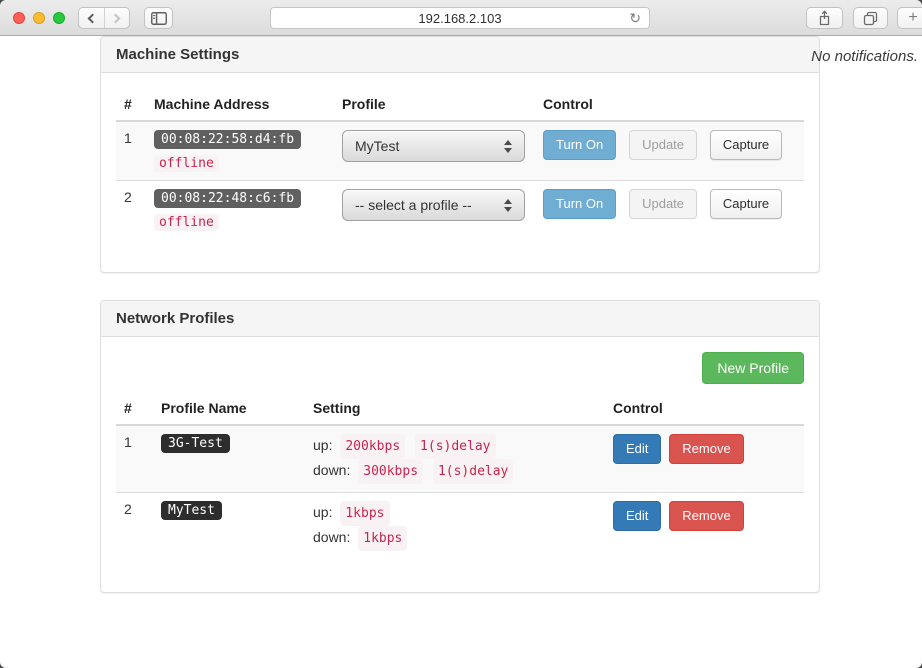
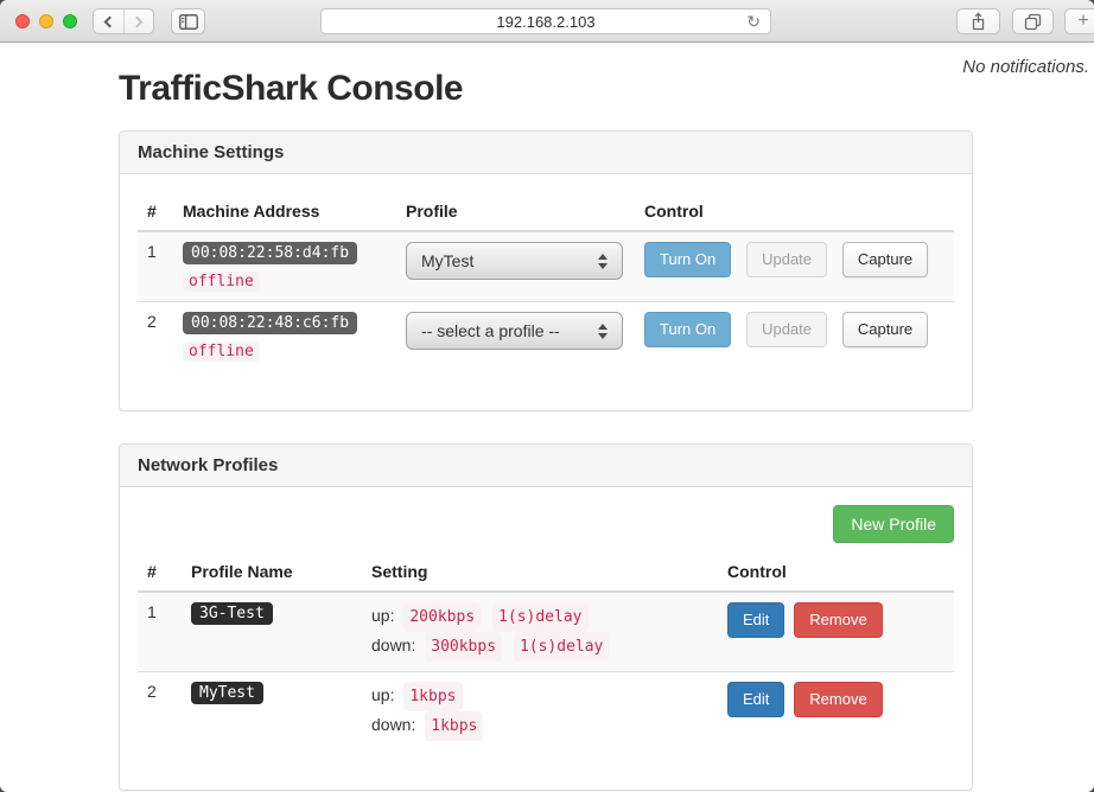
  192.168.2.103
  ↻
  +
  No notifications.
+ TrafficShark Console
  Machine Settings
  #	Machine Address	Profile	Control
  1	00:08:22:58:d4:fb offline	MyTest	Turn On Update Capture
  2	00:08:22:48:c6:fb offline	-- select a profile --	Turn On Update Capture
  Network Profiles
  New Profile
  #	Profile Name	Setting	Control
  1	3G-Test	up: 200kbps 1(s)delay down: 300kbps 1(s)delay	Edit Remove
  2	MyTest	up: 1kbps down: 1kbps	Edit Remove
